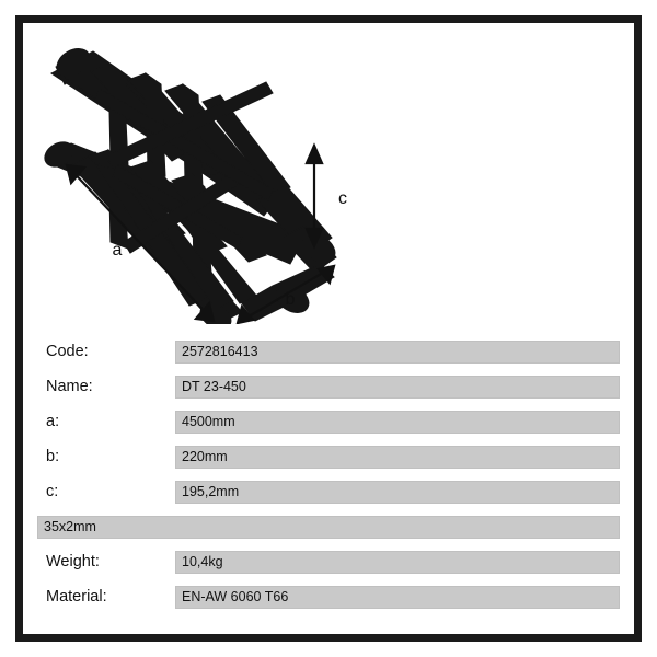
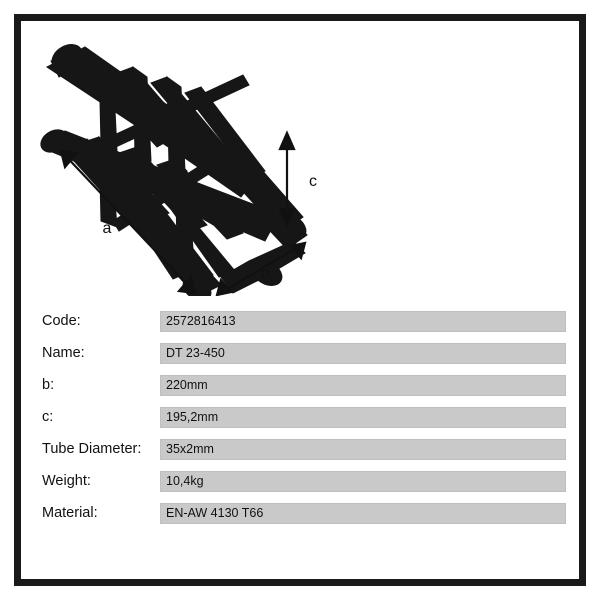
  a
  b
  c
  Code:
  2572816413
  Name:
  DT 23-450
- a:
- 4500mm
  b:
  220mm
  c:
  195,2mm
+ Tube Diameter:
  35x2mm
  Weight:
  10,4kg
  Material:
- EN-AW 6060 T66
+ EN-AW 4130 T66
